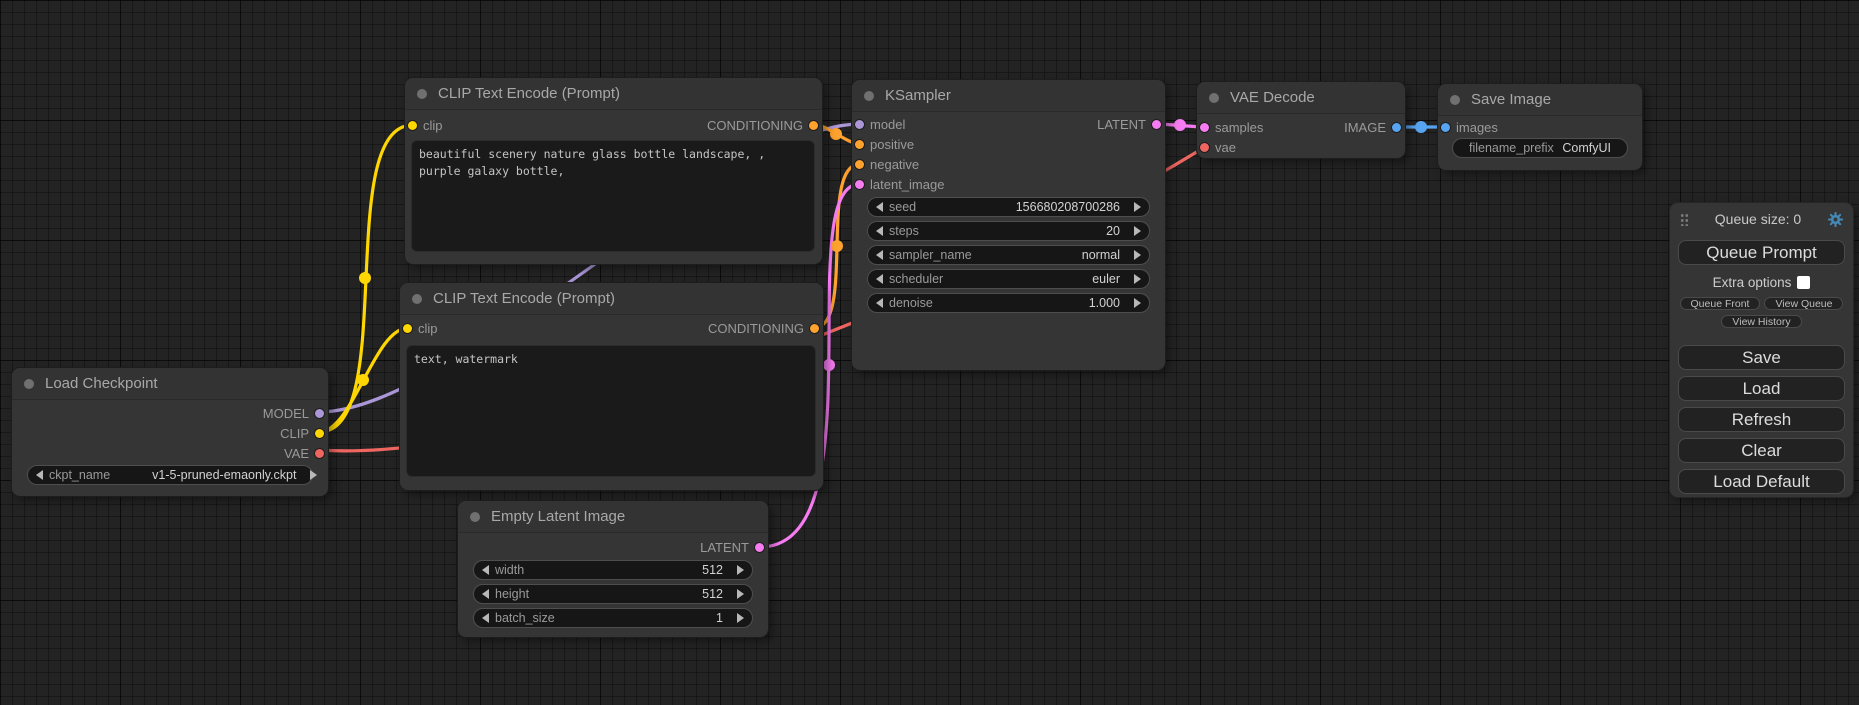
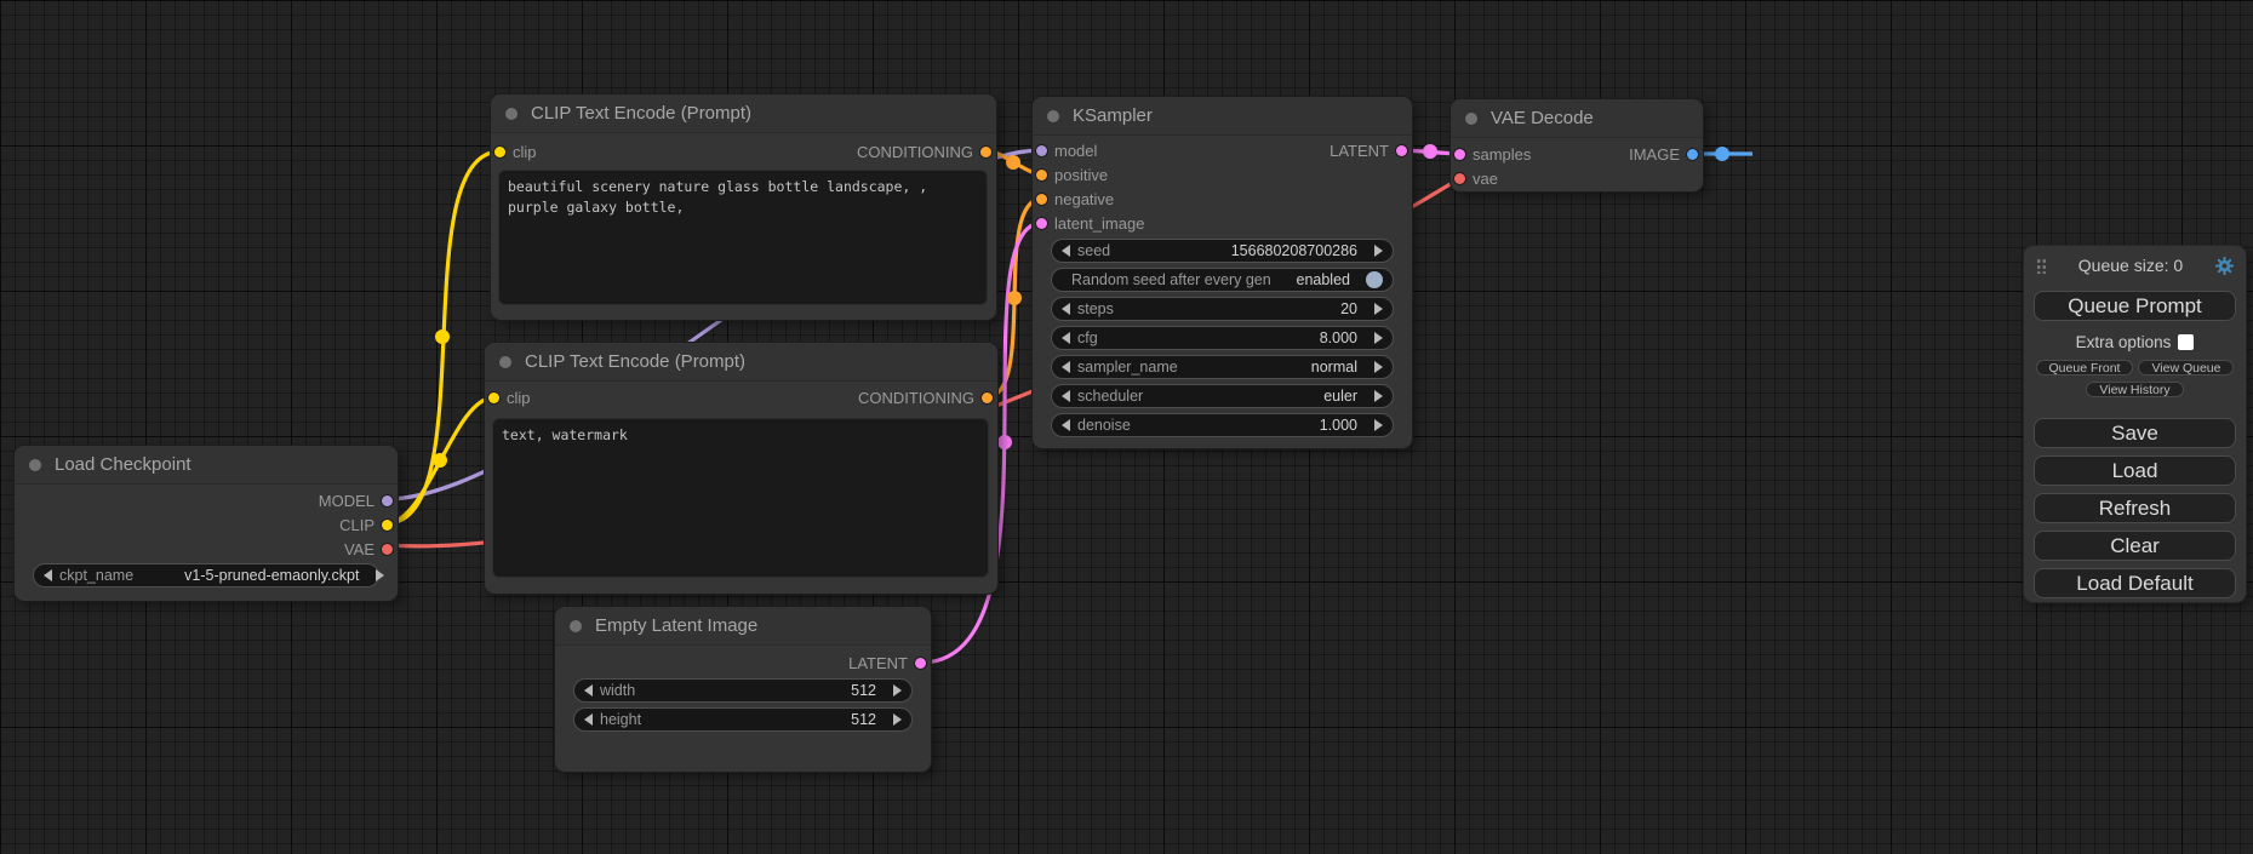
  Load Checkpoint
  MODEL
  CLIP
  VAE
  ckpt_name
  v1-5-pruned-emaonly.ckpt
  CLIP Text Encode (Prompt)
  clip
  CONDITIONING
  beautiful scenery nature glass bottle landscape, , purple galaxy bottle,
  CLIP Text Encode (Prompt)
  clip
  CONDITIONING
  text, watermark
  Empty Latent Image
  LATENT
  width
  512
  height
  512
- batch_size
- 1
  KSampler
  model
  LATENT
  positive
  negative
  latent_image
  seed
  156680208700286
+ Random seed after every gen
+ enabled
  steps
  20
+ cfg
+ 8.000
  sampler_name
  normal
  scheduler
  euler
  denoise
  1.000
  VAE Decode
  samples
  IMAGE
  vae
- Save Image
- images
- filename_prefix
- ComfyUI
  Queue size: 0
  Queue Prompt
  Extra options
  Queue Front
  View Queue
  View History
  Save
  Load
  Refresh
  Clear
  Load Default
